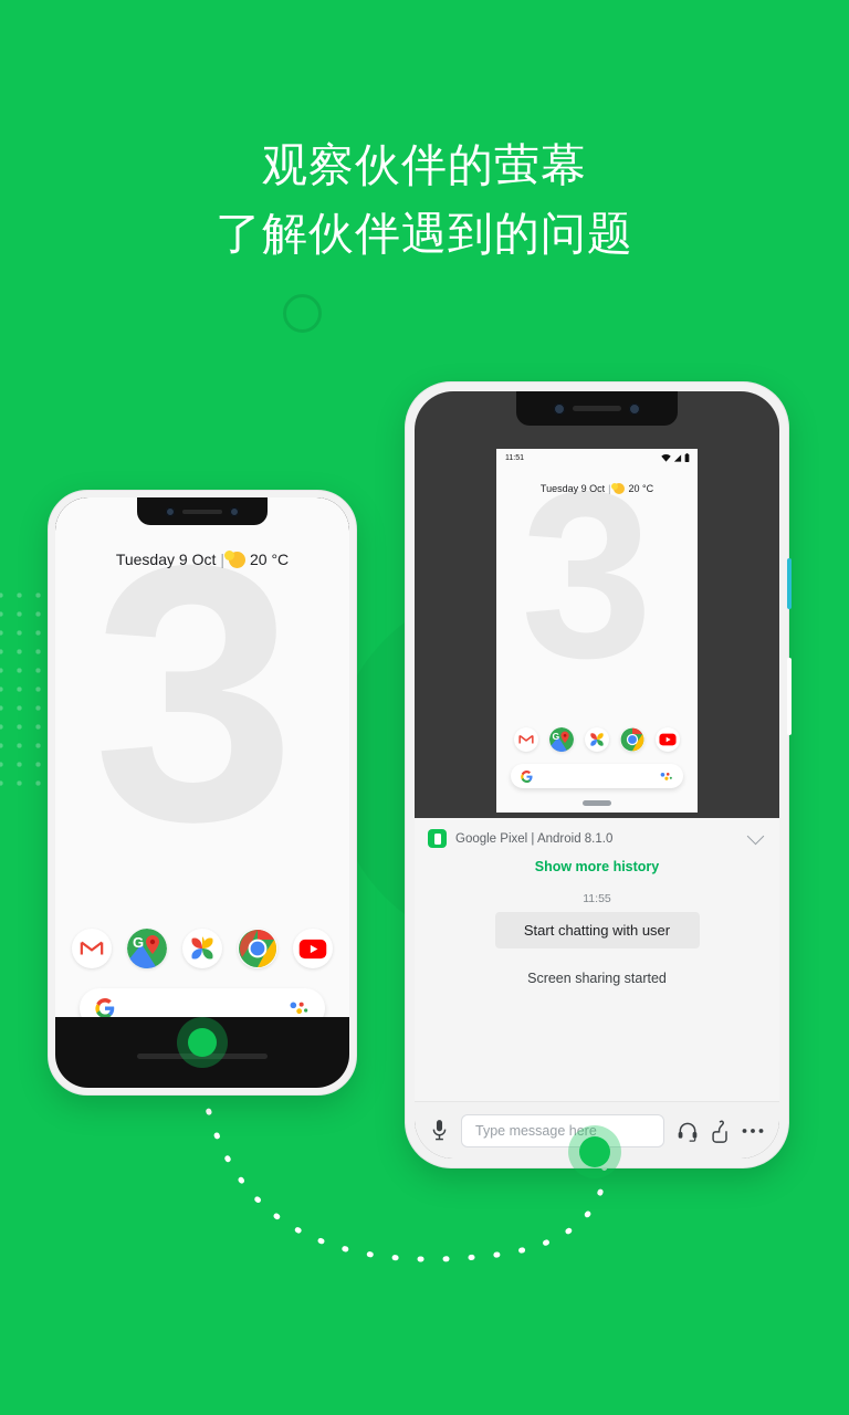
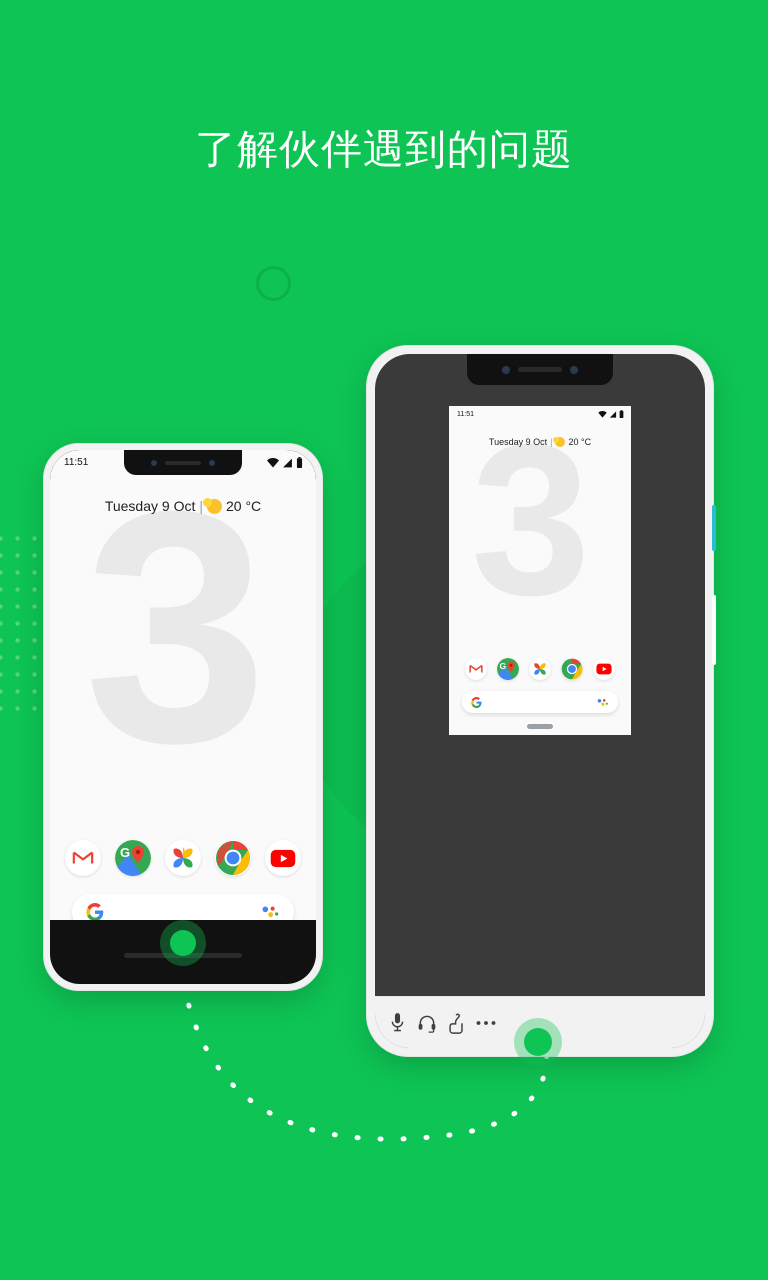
- 观察伙伴的萤幕
  了解伙伴遇到的问题
  3
+ 11:51
  Tuesday 9 Oct
  |
  20 °C
  G
  3
  Tuesday 9 Oct
  |
  20 °C
  G
- Google Pixel | Android 8.1.0
- Show more history
- 11:55
- Start chatting with user
- Screen sharing started
- Type message here
